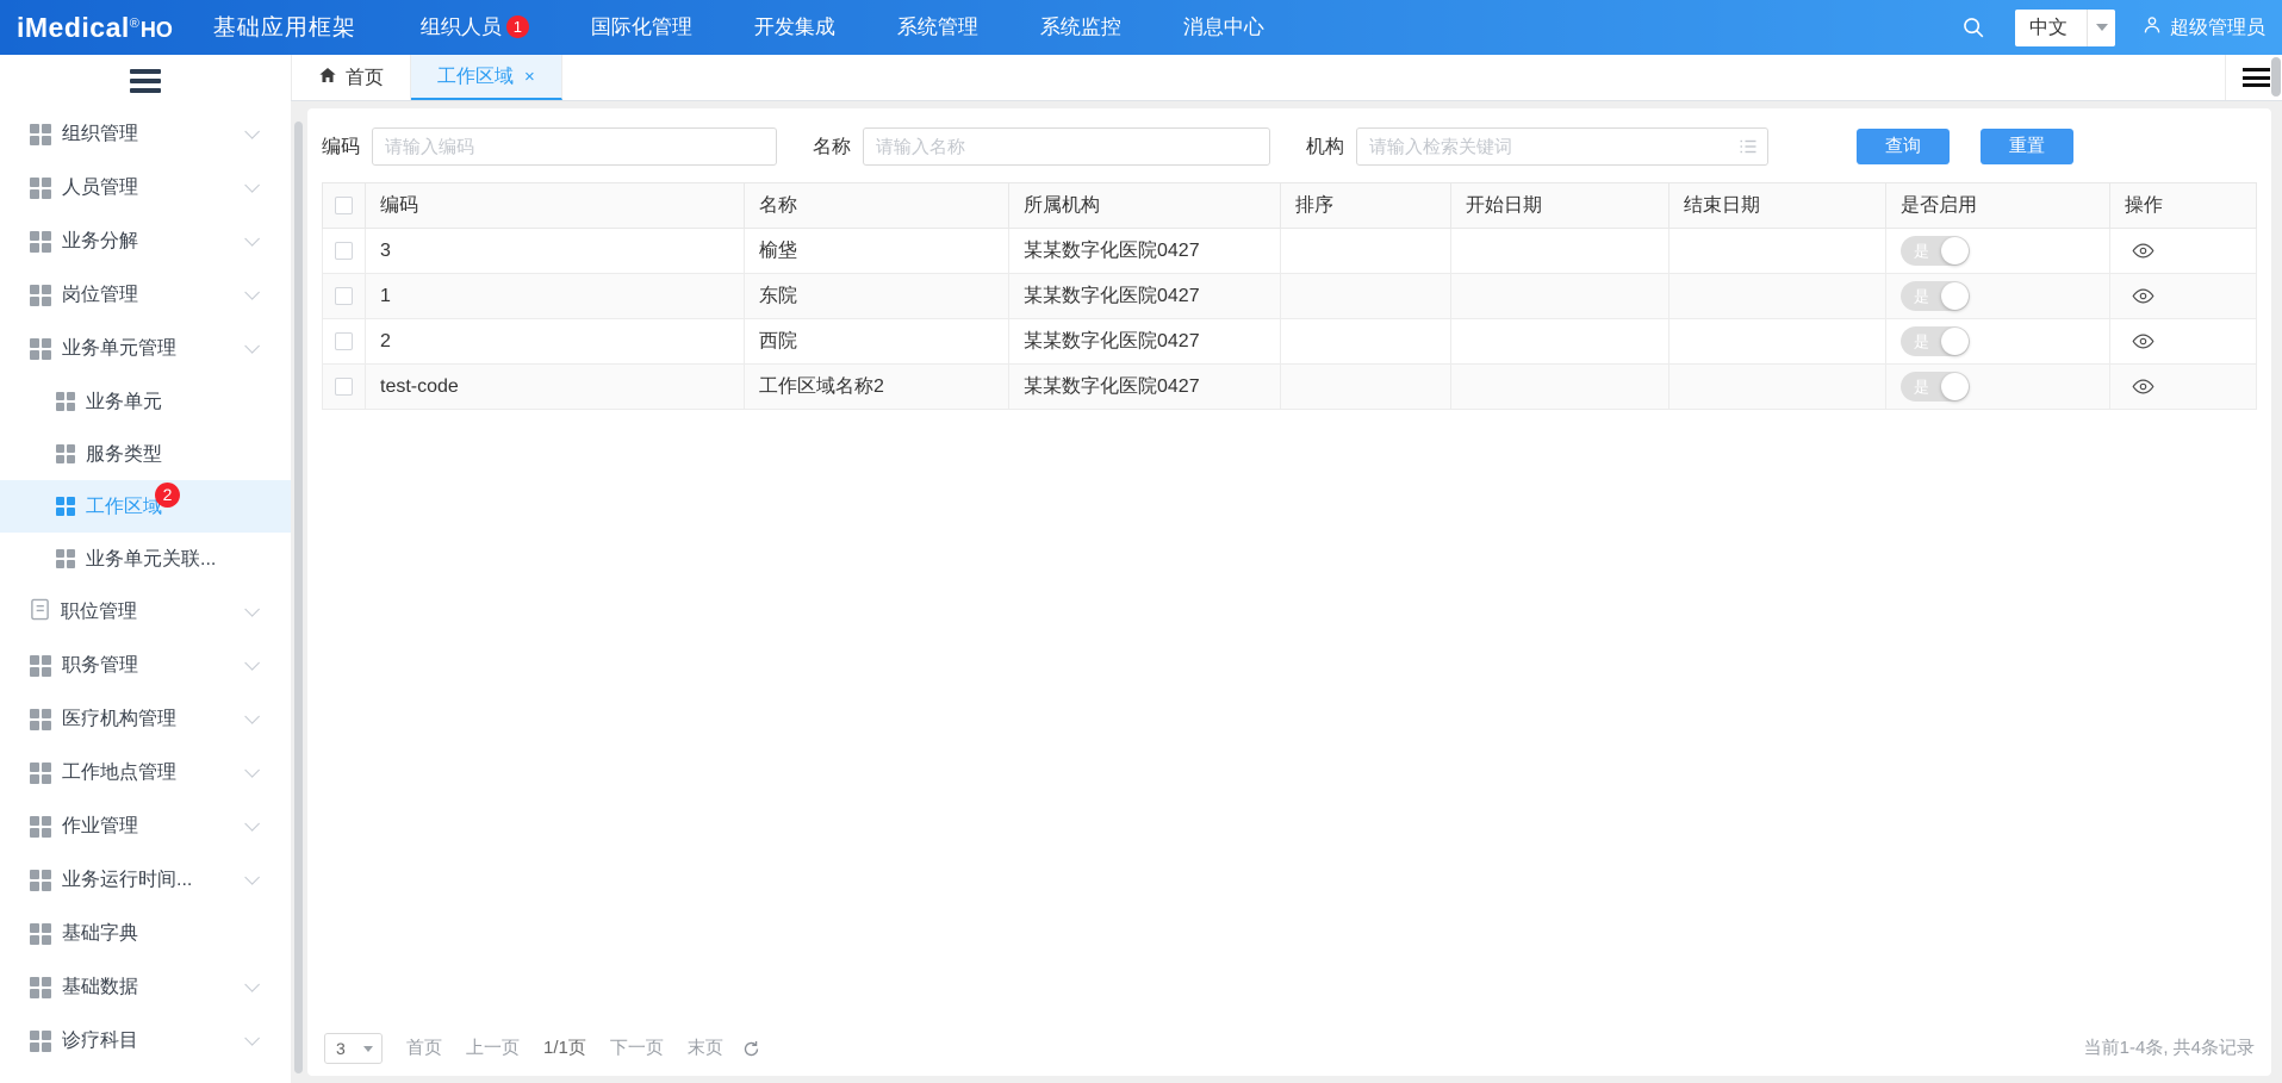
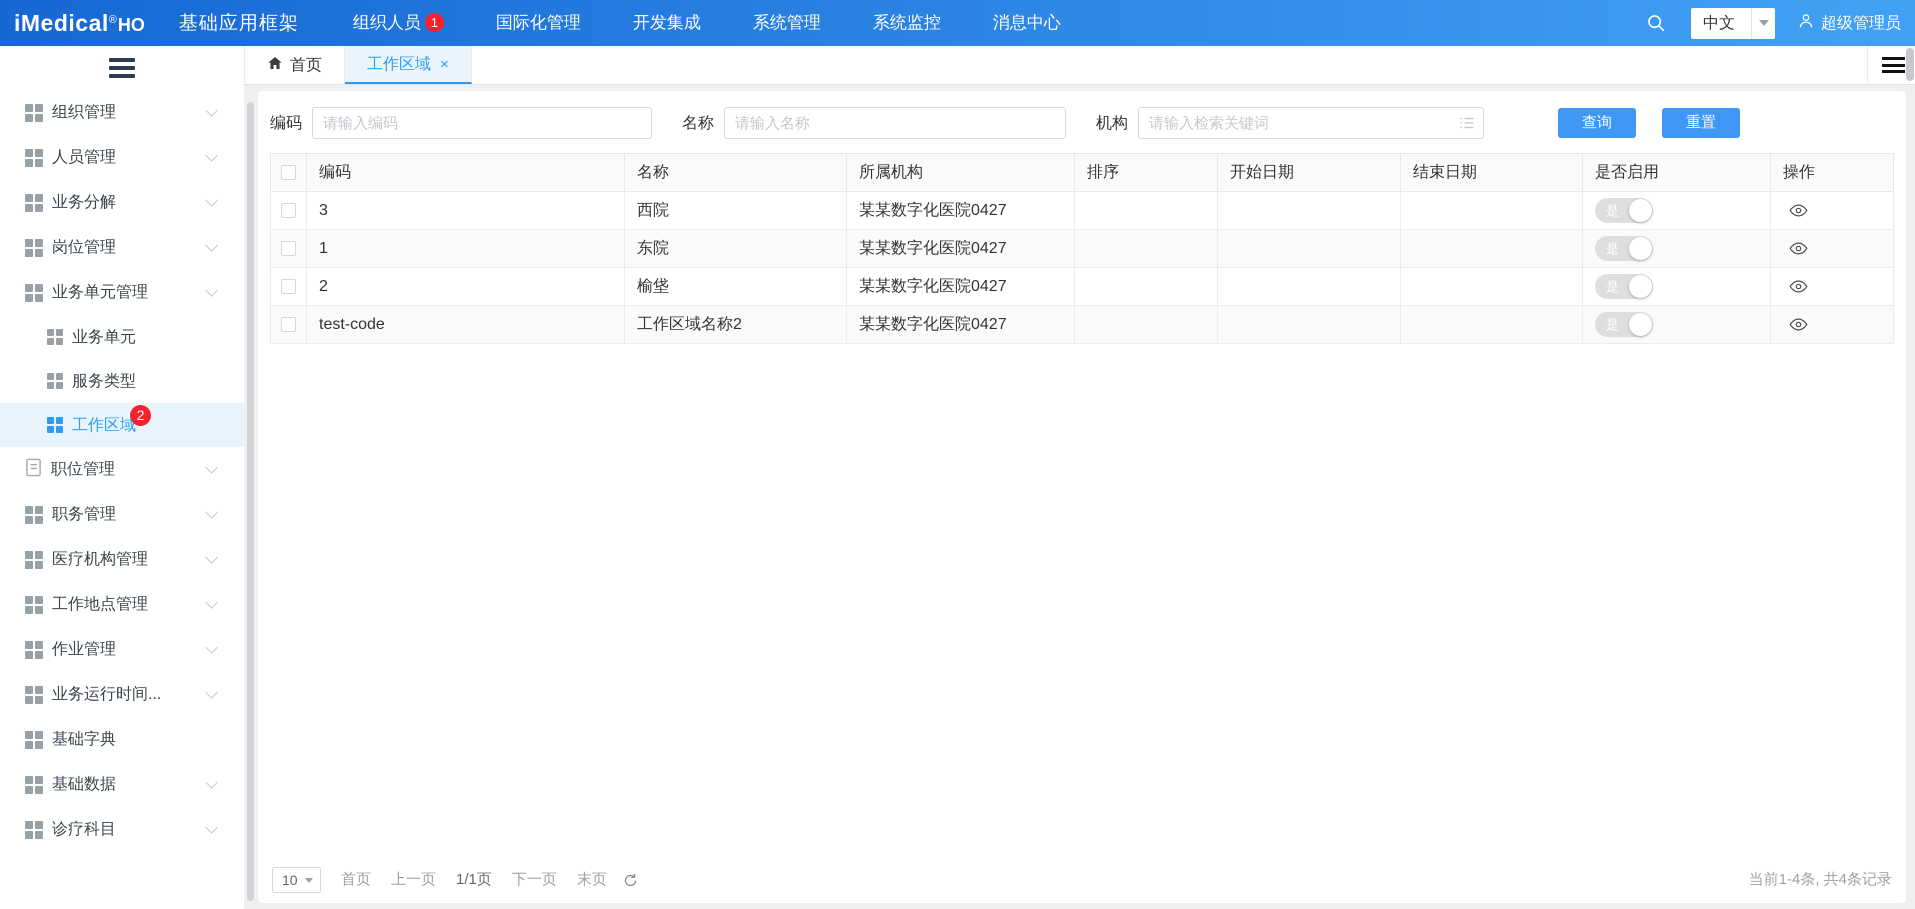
  iMedical
  ®
  HO
  基础应用框架
  组织人员
  1
  国际化管理
  开发集成
  系统管理
  系统监控
  消息中心
  中文
  超级管理员
  组织管理
  人员管理
  业务分解
  岗位管理
  业务单元管理
  业务单元
  服务类型
  工作区域
  2
- 业务单元关联...
  职位管理
  职务管理
  医疗机构管理
  工作地点管理
  作业管理
  业务运行时间...
  基础字典
  基础数据
  诊疗科目
  首页
  工作区域
  ×
  编码
  请输入编码
  名称
  请输入名称
  机构
  请输入检索关键词
  查询
  重置
  	编码	名称	所属机构	排序	开始日期	结束日期	是否启用	操作
- 	3	榆垡	某某数字化医院0427				是
+ 	3	西院	某某数字化医院0427				是
  	1	东院	某某数字化医院0427				是
- 	2	西院	某某数字化医院0427				是
+ 	2	榆垡	某某数字化医院0427				是
  	test-code	工作区域名称2	某某数字化医院0427				是
- 3
+ 10
  首页
  上一页
  1/1页
  下一页
  末页
  当前1-4条, 共4条记录
